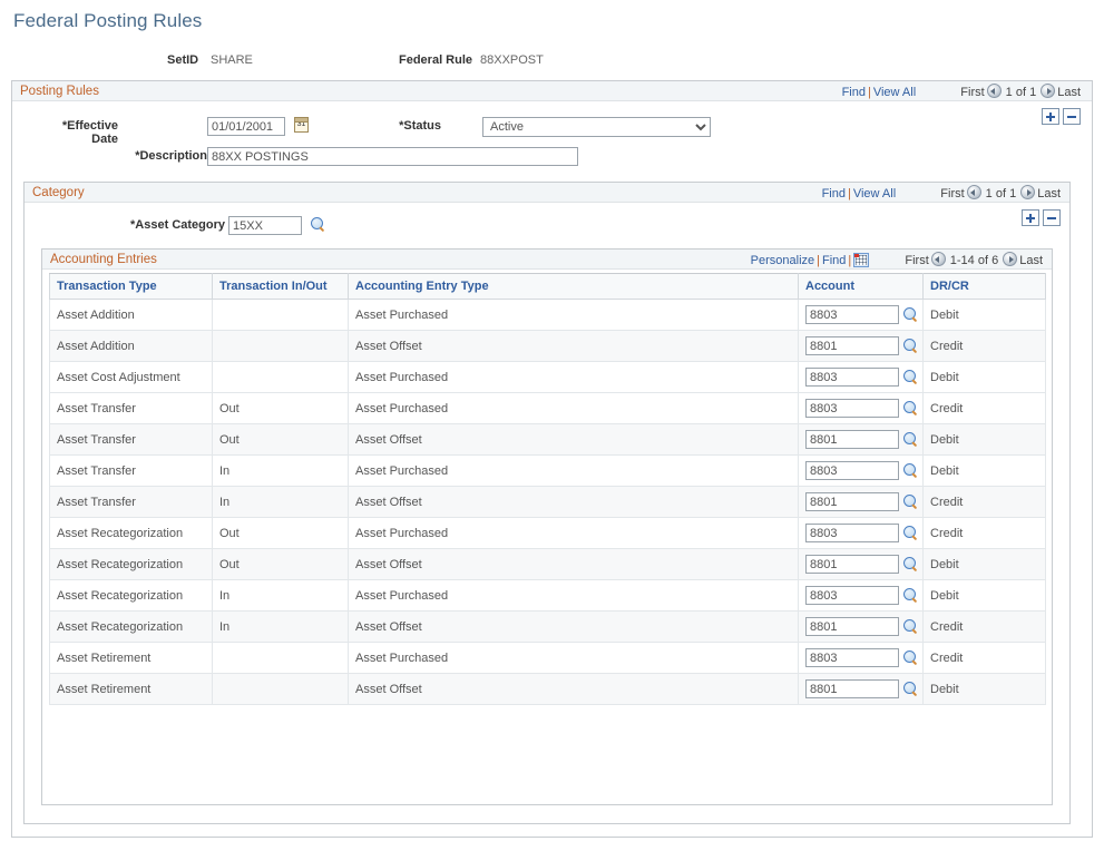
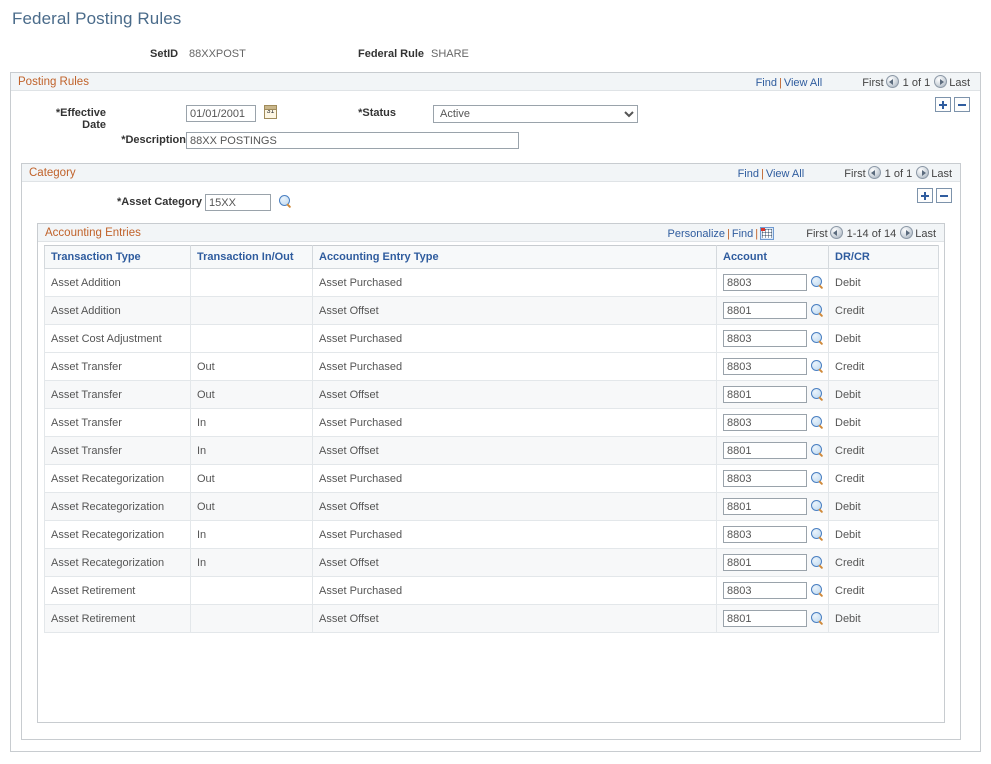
  Federal Posting Rules
  SetID
- SHARE
+ 88XXPOST
  Federal Rule
- 88XXPOST
+ SHARE
  Posting Rules
  Find | View All First 1 of 1 Last
  *Effective Date
  01/01/2001
  *Status
  Active
  *Description
  88XX POSTINGS
  Category
  Find | View All First 1 of 1 Last
  *Asset Category
  15XX
  Accounting Entries
- Personalize | Find | First 1-14 of 6 Last
+ Personalize | Find | First 1-14 of 14 Last
  Transaction Type	Transaction In/Out	Accounting Entry Type	Account	DR/CR
  Asset Addition		Asset Purchased	8803	Debit
  Asset Addition		Asset Offset	8801	Credit
  Asset Cost Adjustment		Asset Purchased	8803	Debit
  Asset Transfer	Out	Asset Purchased	8803	Credit
  Asset Transfer	Out	Asset Offset	8801	Debit
  Asset Transfer	In	Asset Purchased	8803	Debit
  Asset Transfer	In	Asset Offset	8801	Credit
  Asset Recategorization	Out	Asset Purchased	8803	Credit
  Asset Recategorization	Out	Asset Offset	8801	Debit
  Asset Recategorization	In	Asset Purchased	8803	Debit
  Asset Recategorization	In	Asset Offset	8801	Credit
  Asset Retirement		Asset Purchased	8803	Credit
  Asset Retirement		Asset Offset	8801	Debit
